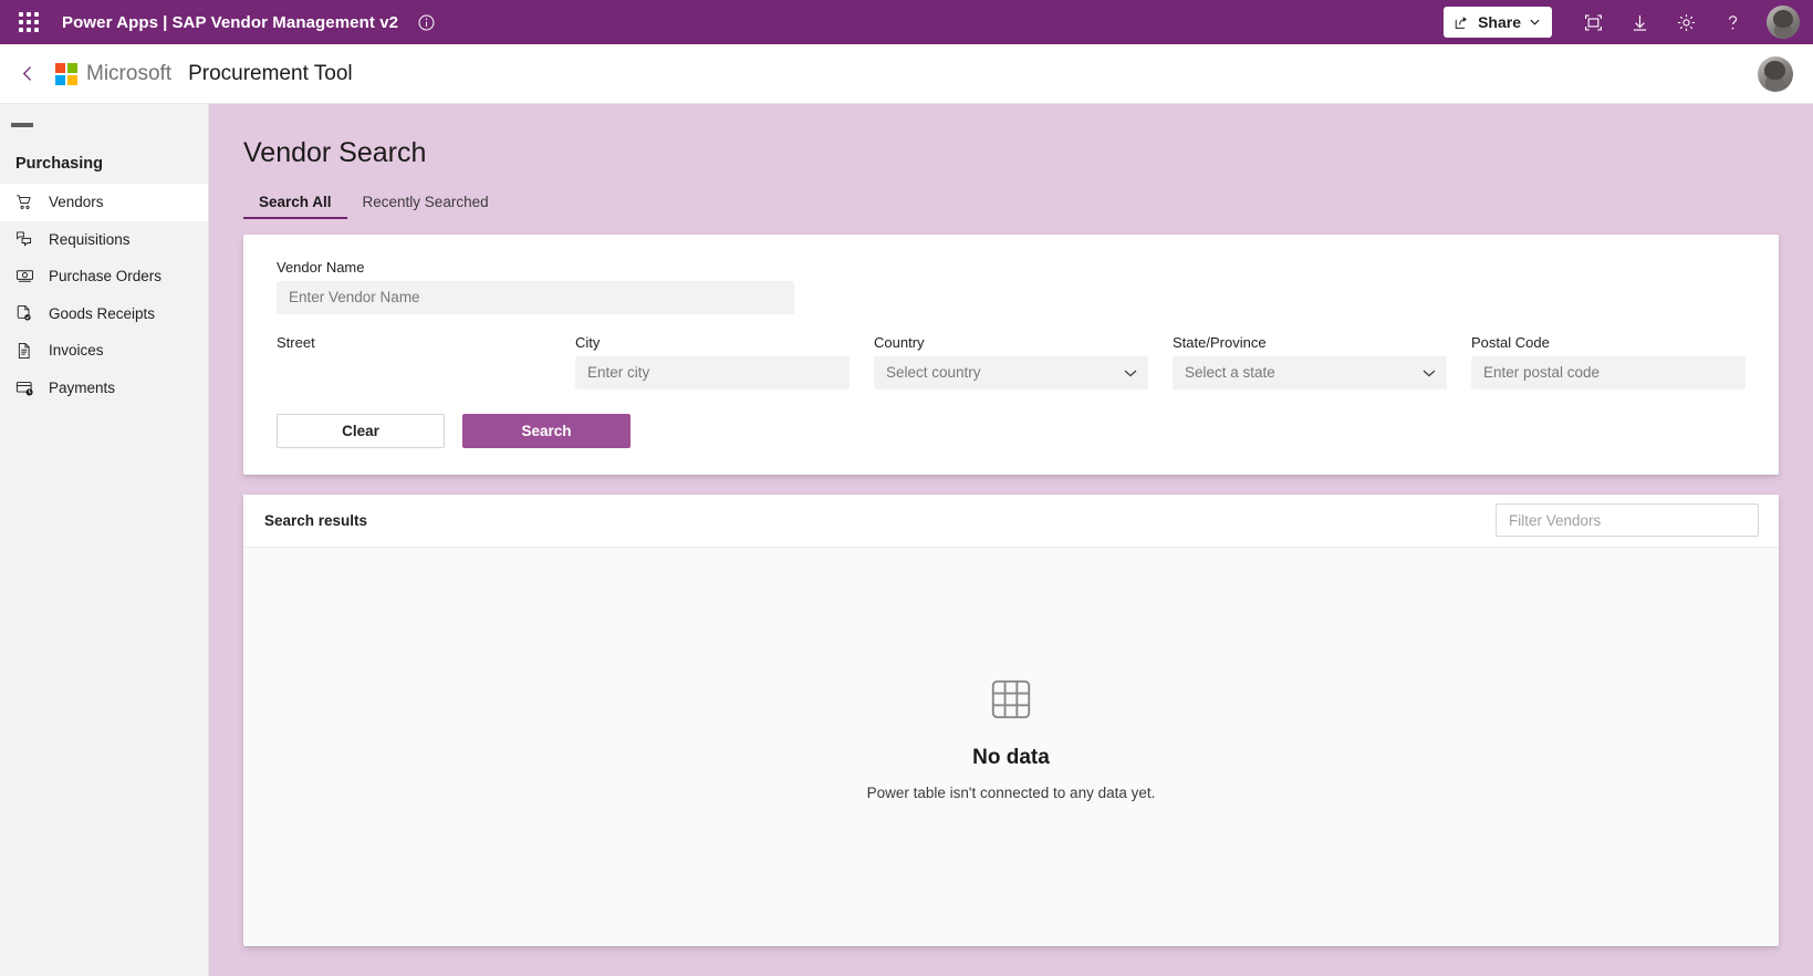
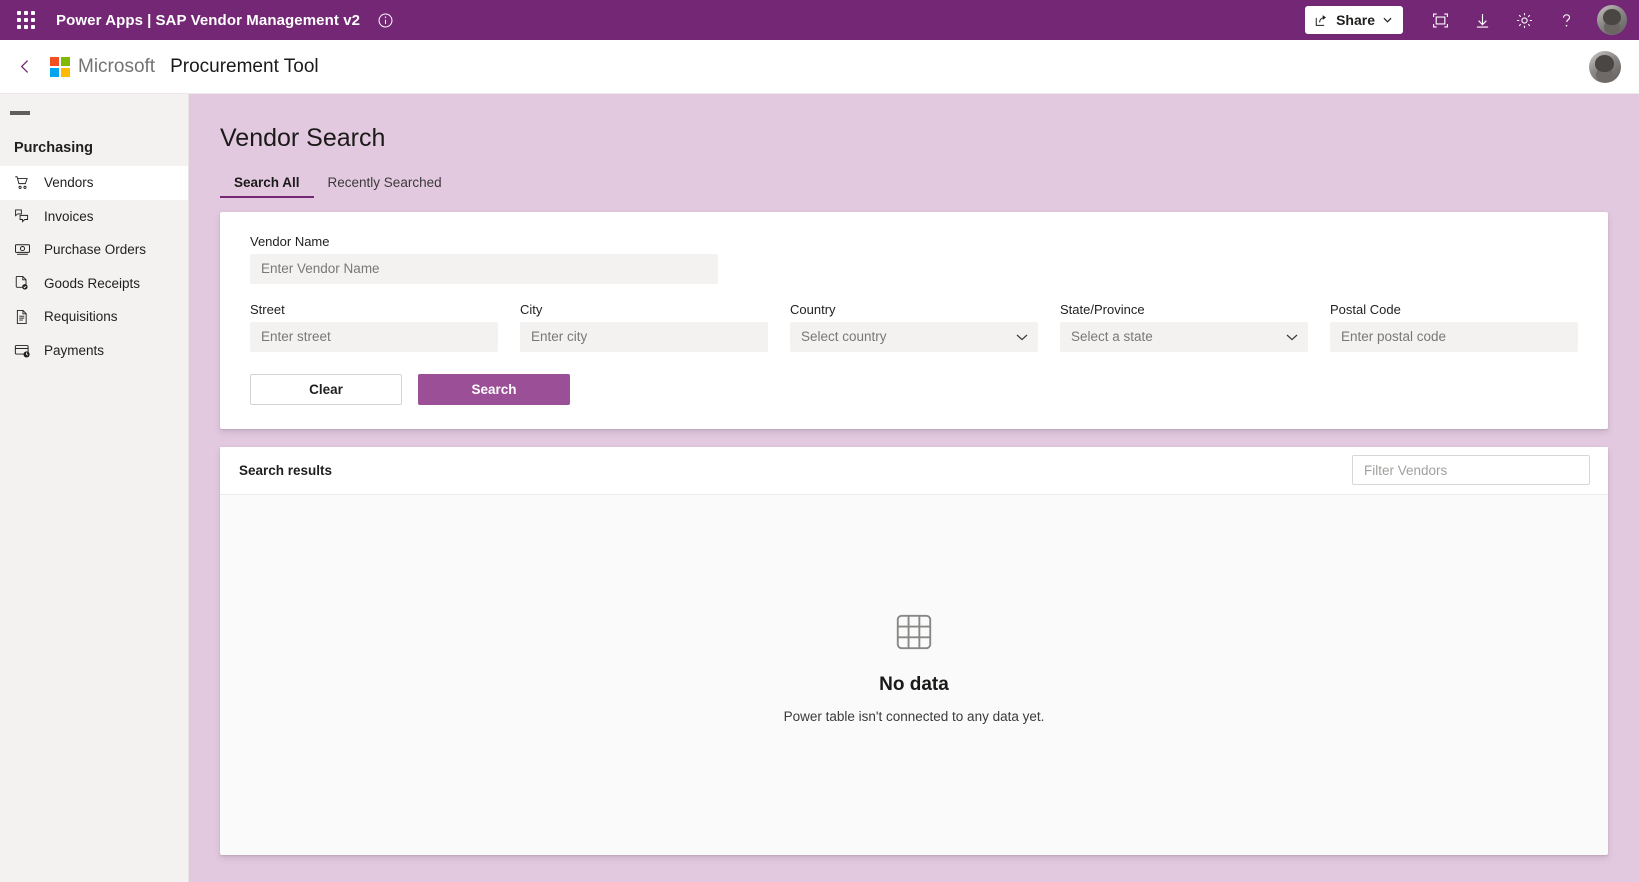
  Power Apps | SAP Vendor Management v2
  Share
  Microsoft
  Procurement Tool
  Purchasing
  Vendors
- Requisitions
+ Invoices
  Purchase Orders
  Goods Receipts
- Invoices
+ Requisitions
  Payments
  Vendor Search
  Search All
  Recently Searched
  Vendor Name
  Enter Vendor Name
  Street
+ Enter street
  City
  Enter city
  Country
  Select country
  State/Province
  Select a state
  Postal Code
  Enter postal code
  Clear
  Search
  Search results
  Filter Vendors
  No data
  Power table isn't connected to any data yet.
